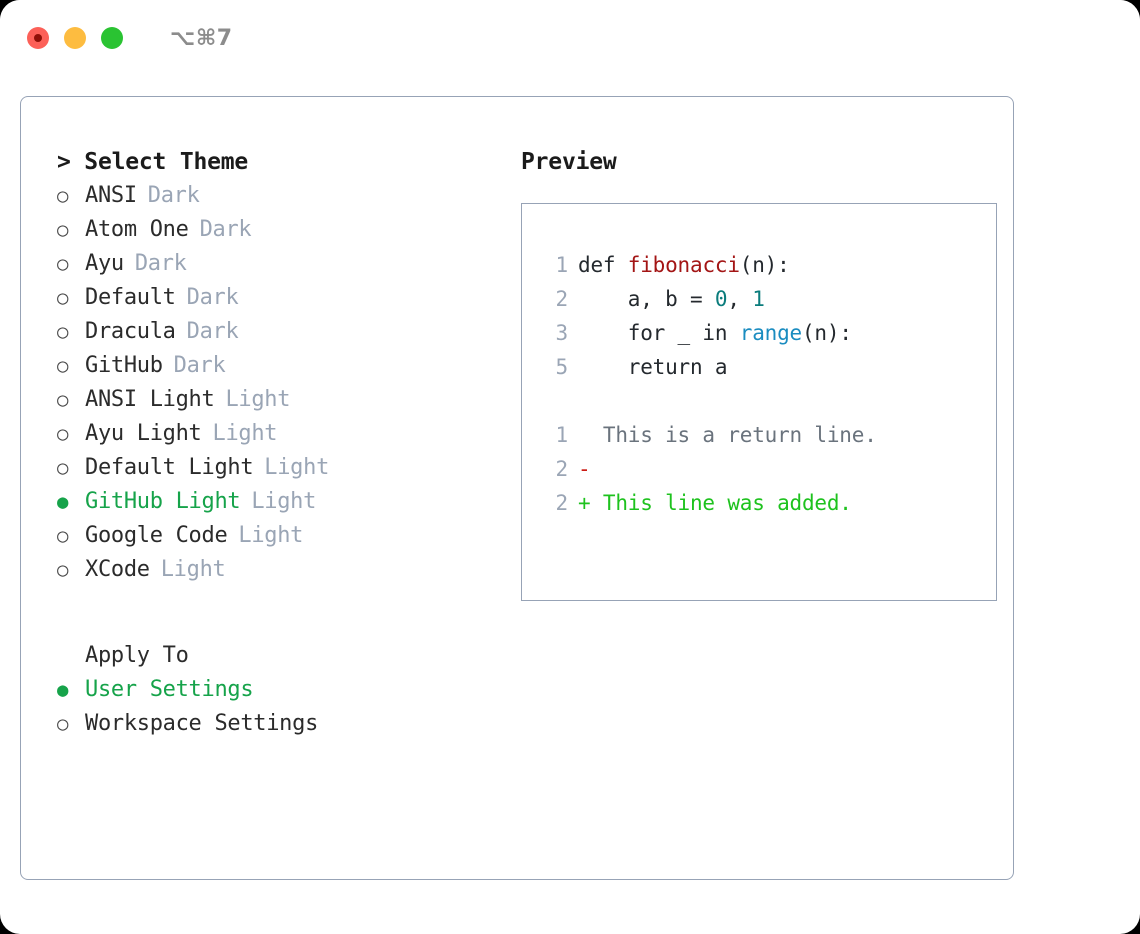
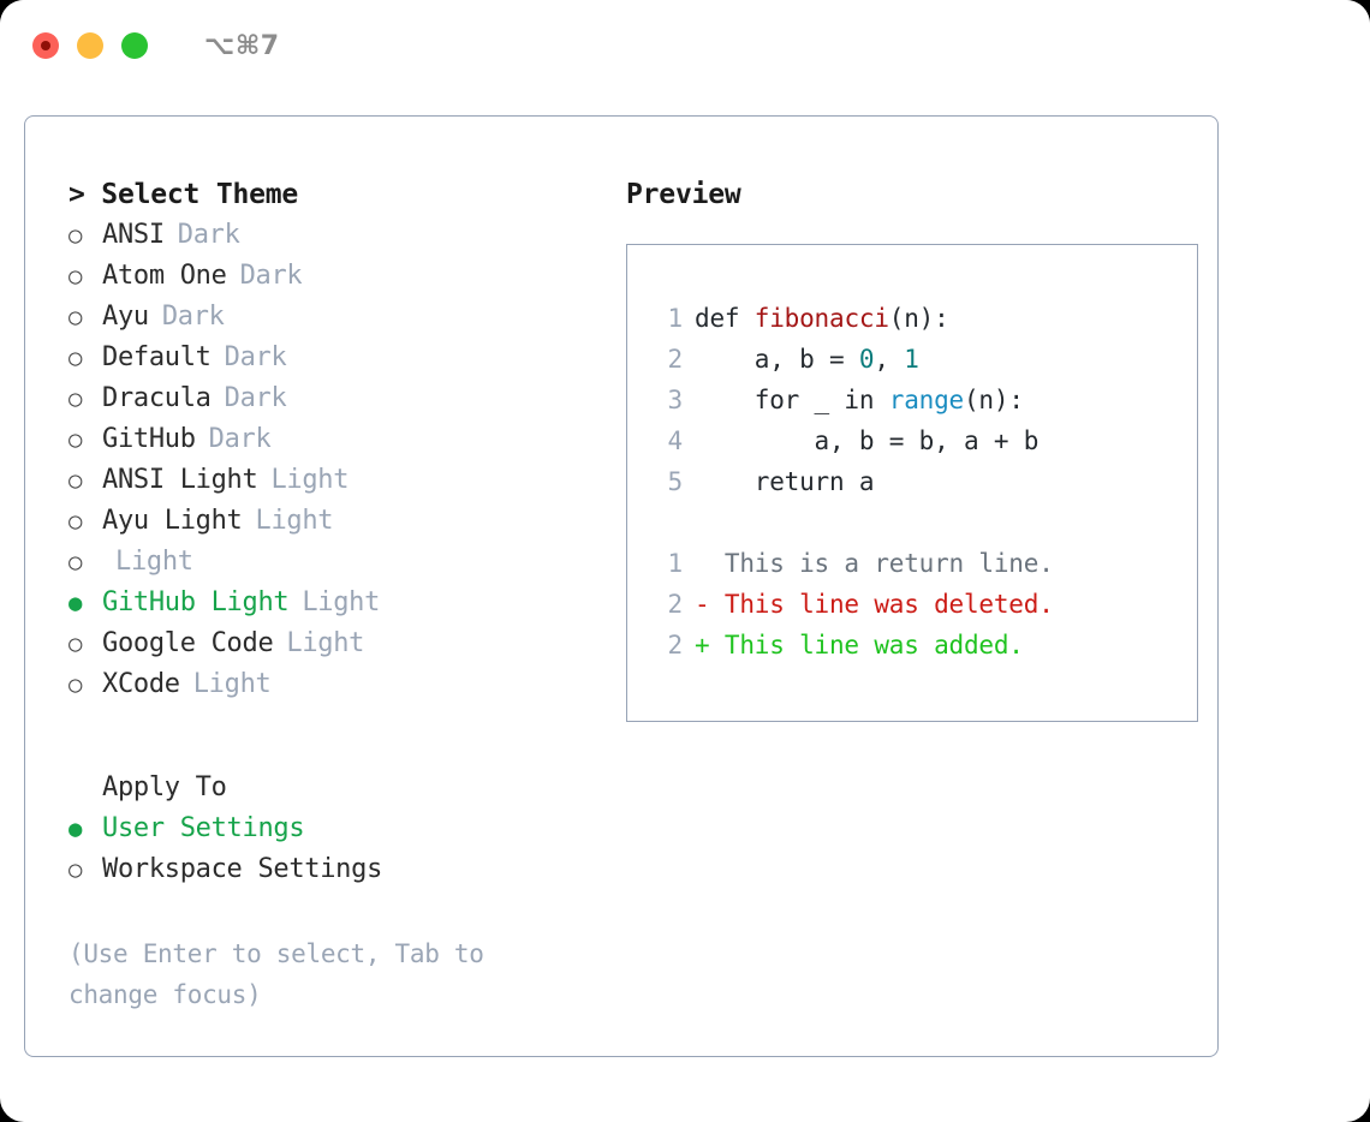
  ⌥⌘7
  > Select Theme
  ○
  ANSI
  Dark
  ○
  Atom One
  Dark
  ○
  Ayu
  Dark
  ○
  Default
  Dark
  ○
  Dracula
  Dark
  ○
  GitHub
  Dark
  ○
  ANSI Light
  Light
  ○
  Ayu Light
  Light
  ○
- Default Light
  Light
  ●
  GitHub Light
  Light
  ○
  Google Code
  Light
  ○
  XCode
  Light
  Apply To
  ●
  User Settings
  ○
  Workspace Settings
+ (Use Enter to select, Tab to change focus)
  Preview
  1
  def fibonacci(n):
  2
  a, b = 0, 1
  3
  for _ in range(n):
+ 4
+ a, b = b, a + b
  5
  return a
  1
  This is a return line.
  2
  -
+ This line was deleted.
  2
  +
  This line was added.
